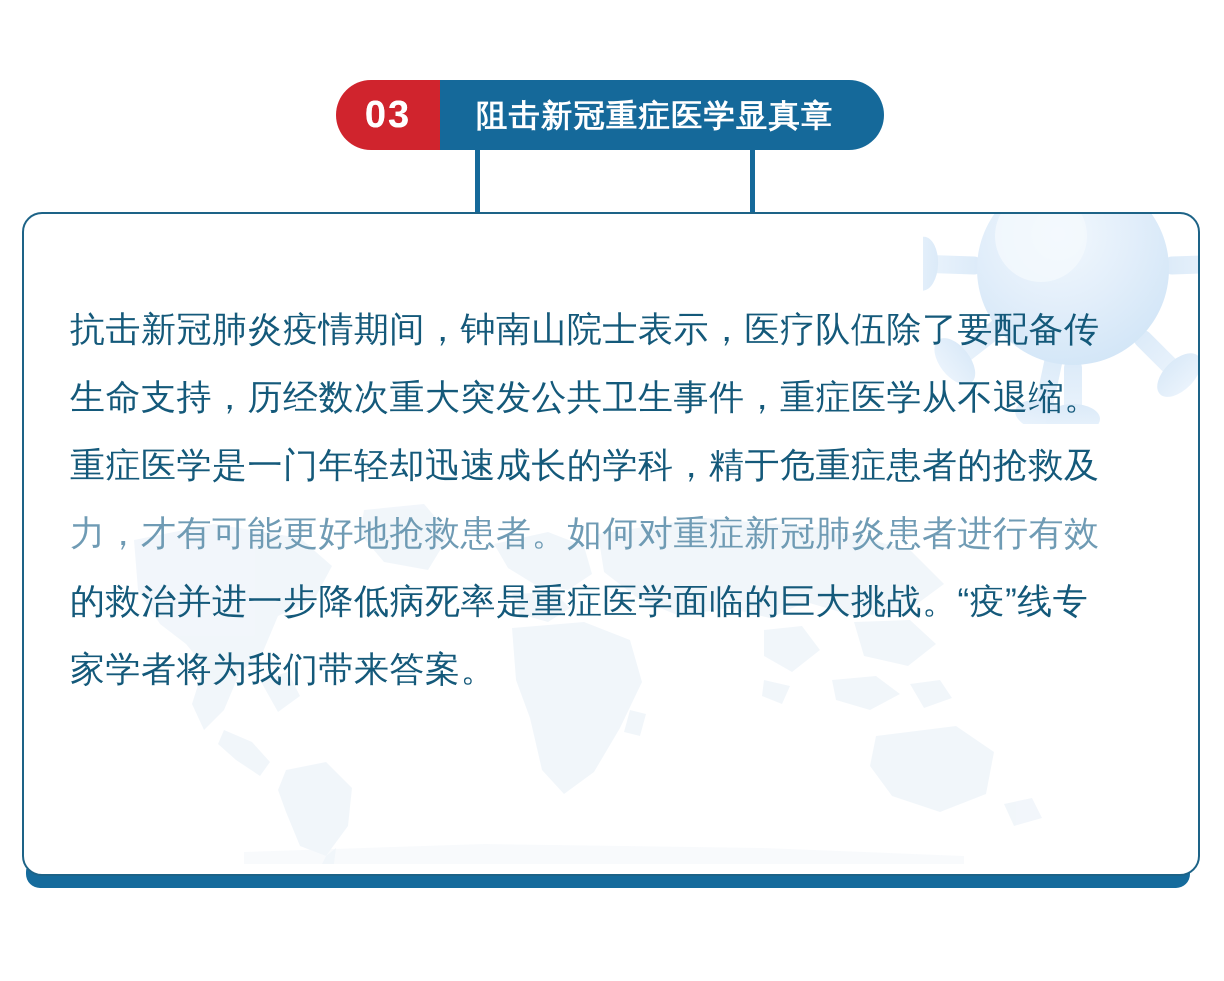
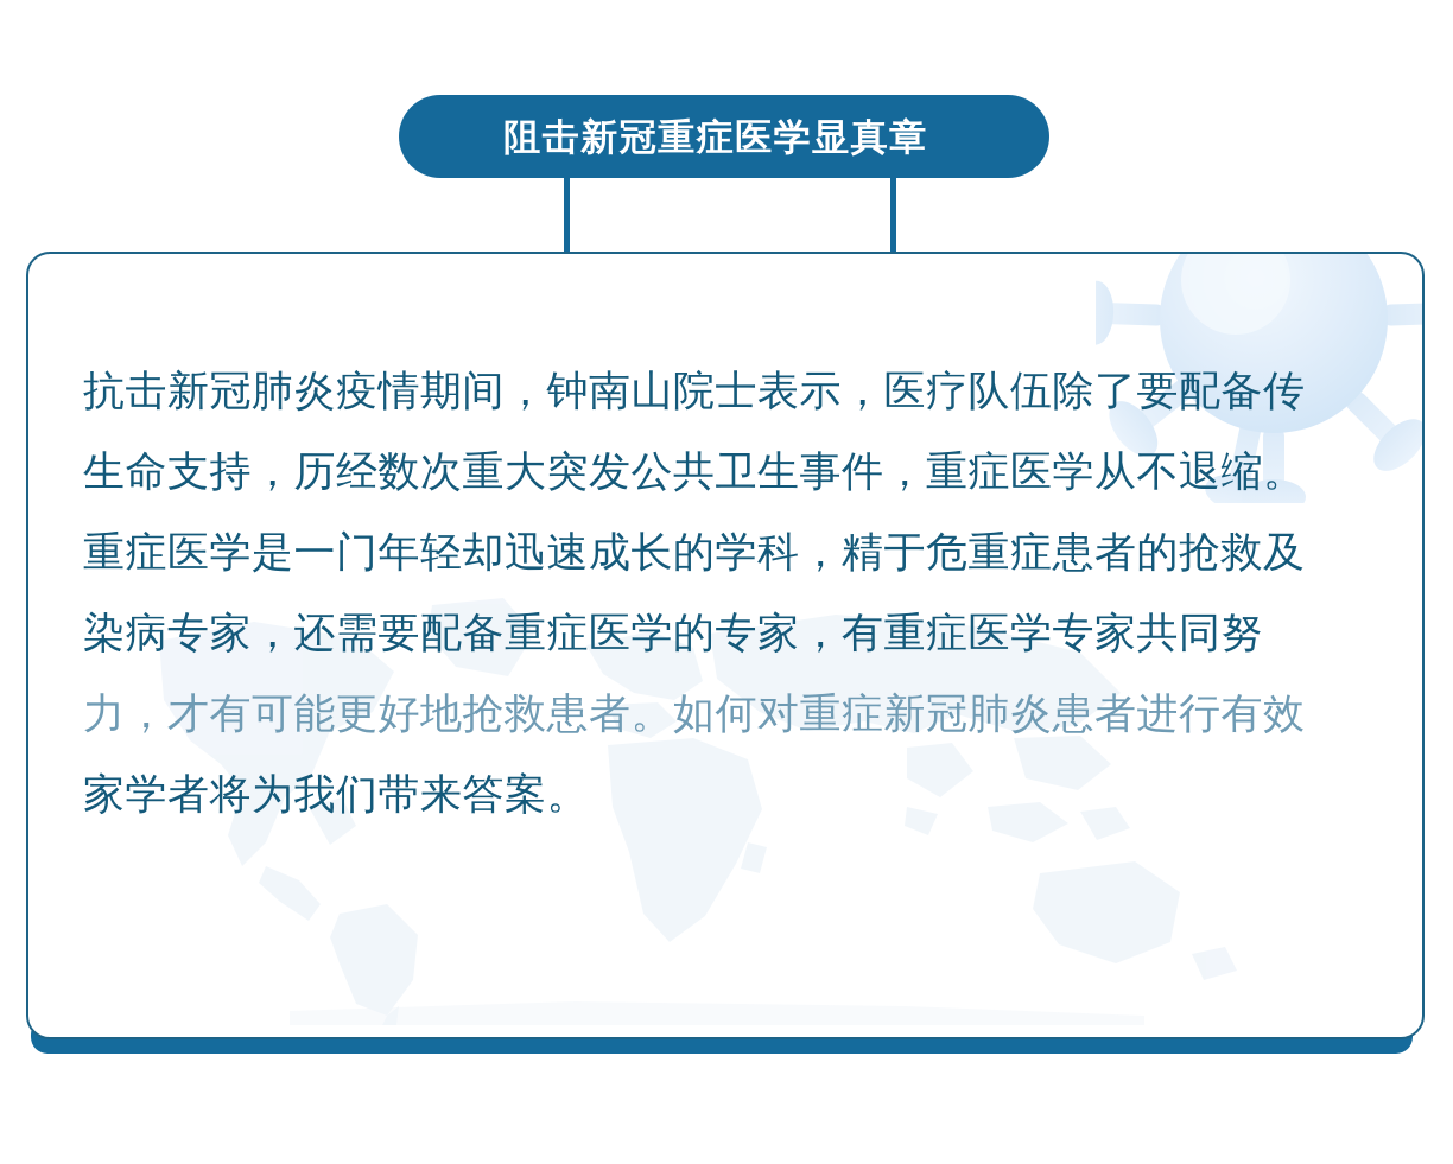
- 03
  阻击新冠重症医学显真章
  抗击新冠肺炎疫情期间，钟南山院士表示，医疗队伍除了要配备传
  生命支持，历经数次重大突发公共卫生事件，重症医学从不退缩。
  重症医学是一门年轻却迅速成长的学科，精于危重症患者的抢救及
+ 染病专家，还需要配备重症医学的专家，有重症医学专家共同努
  力，才有可能更好地抢救患者。如何对重症新冠肺炎患者进行有效
- 的救治并进一步降低病死率是重症医学面临的巨大挑战。“疫”线专
  家学者将为我们带来答案。
